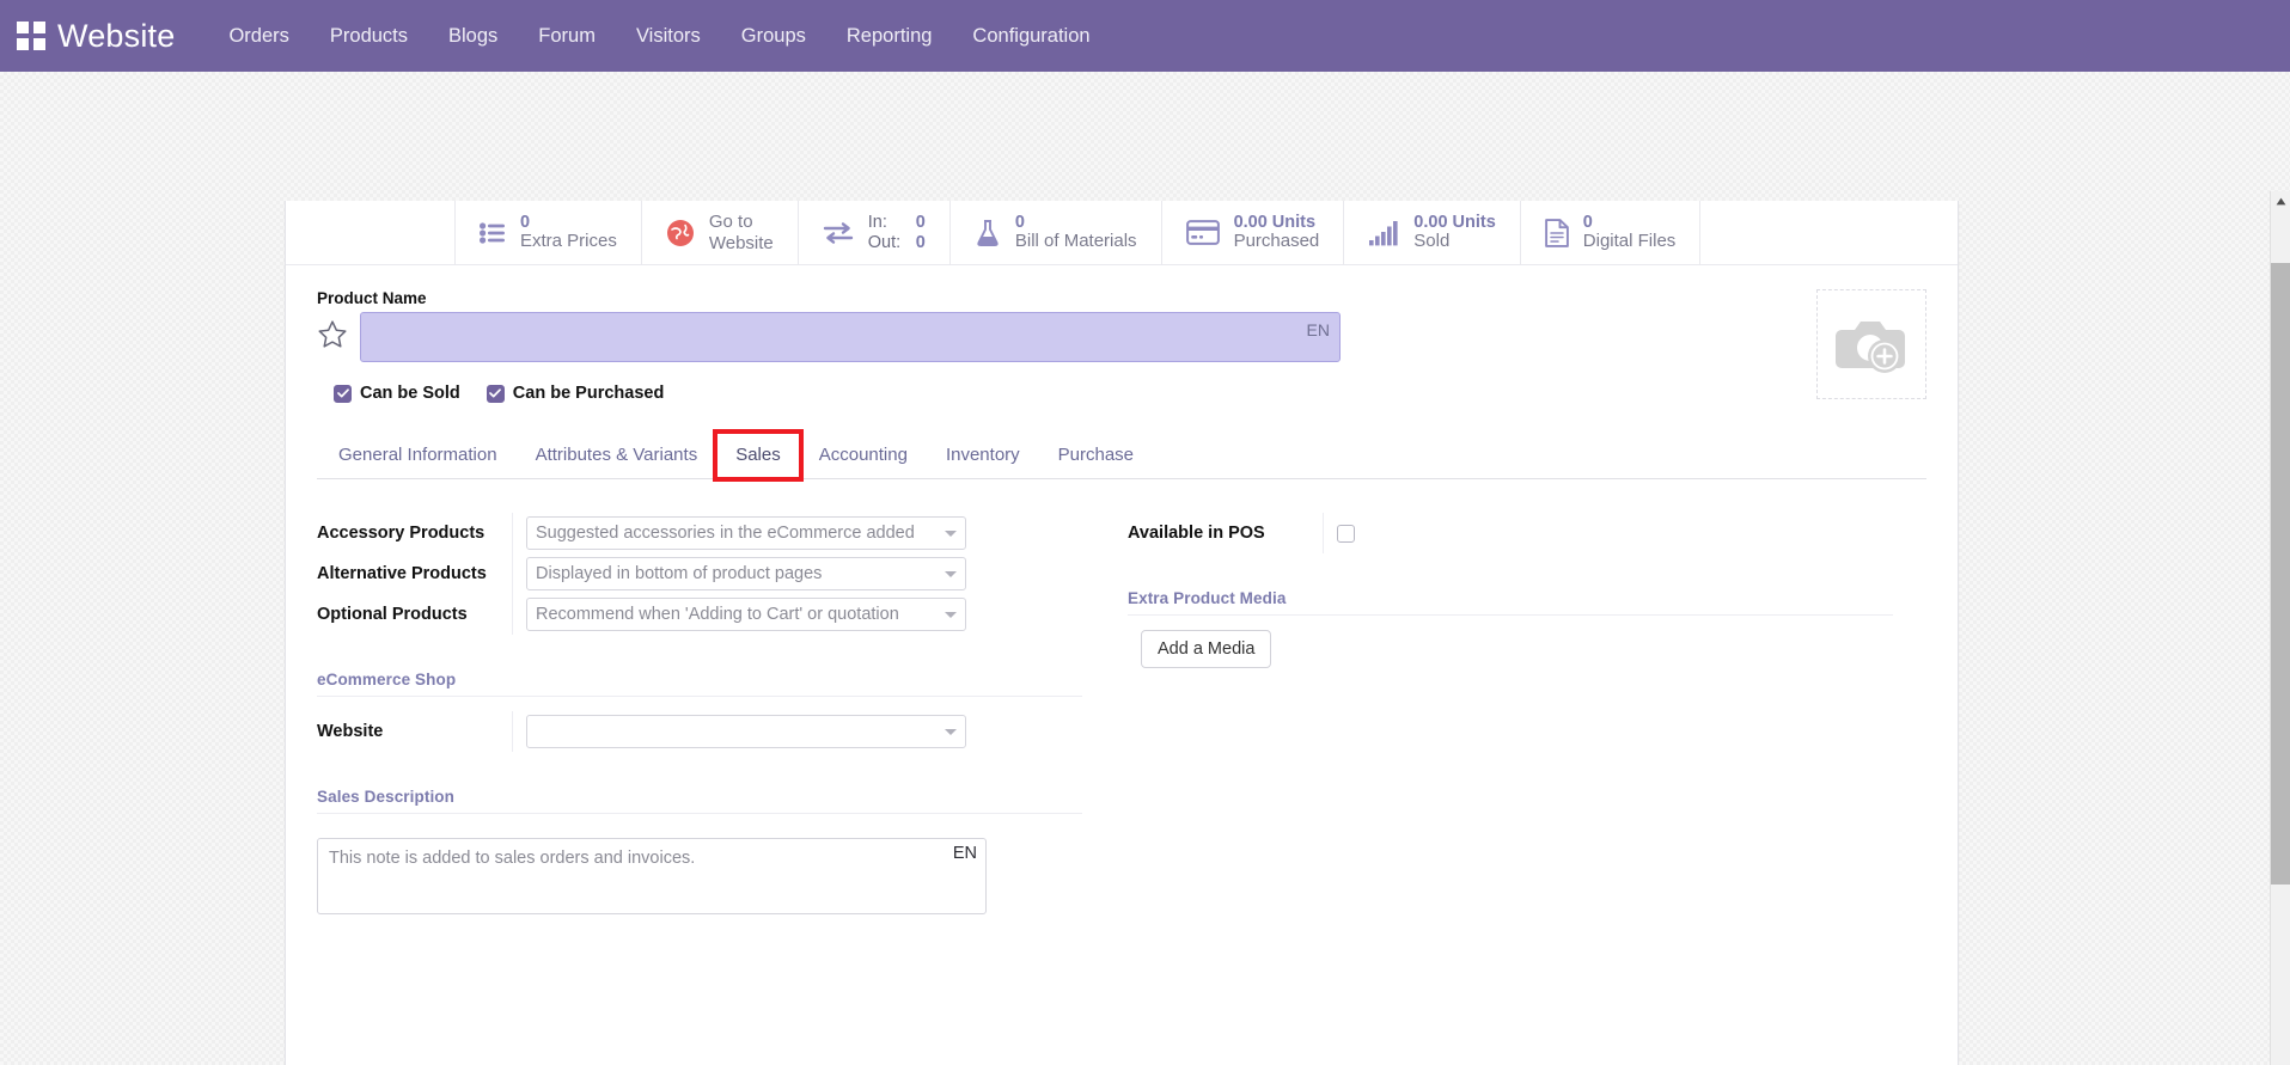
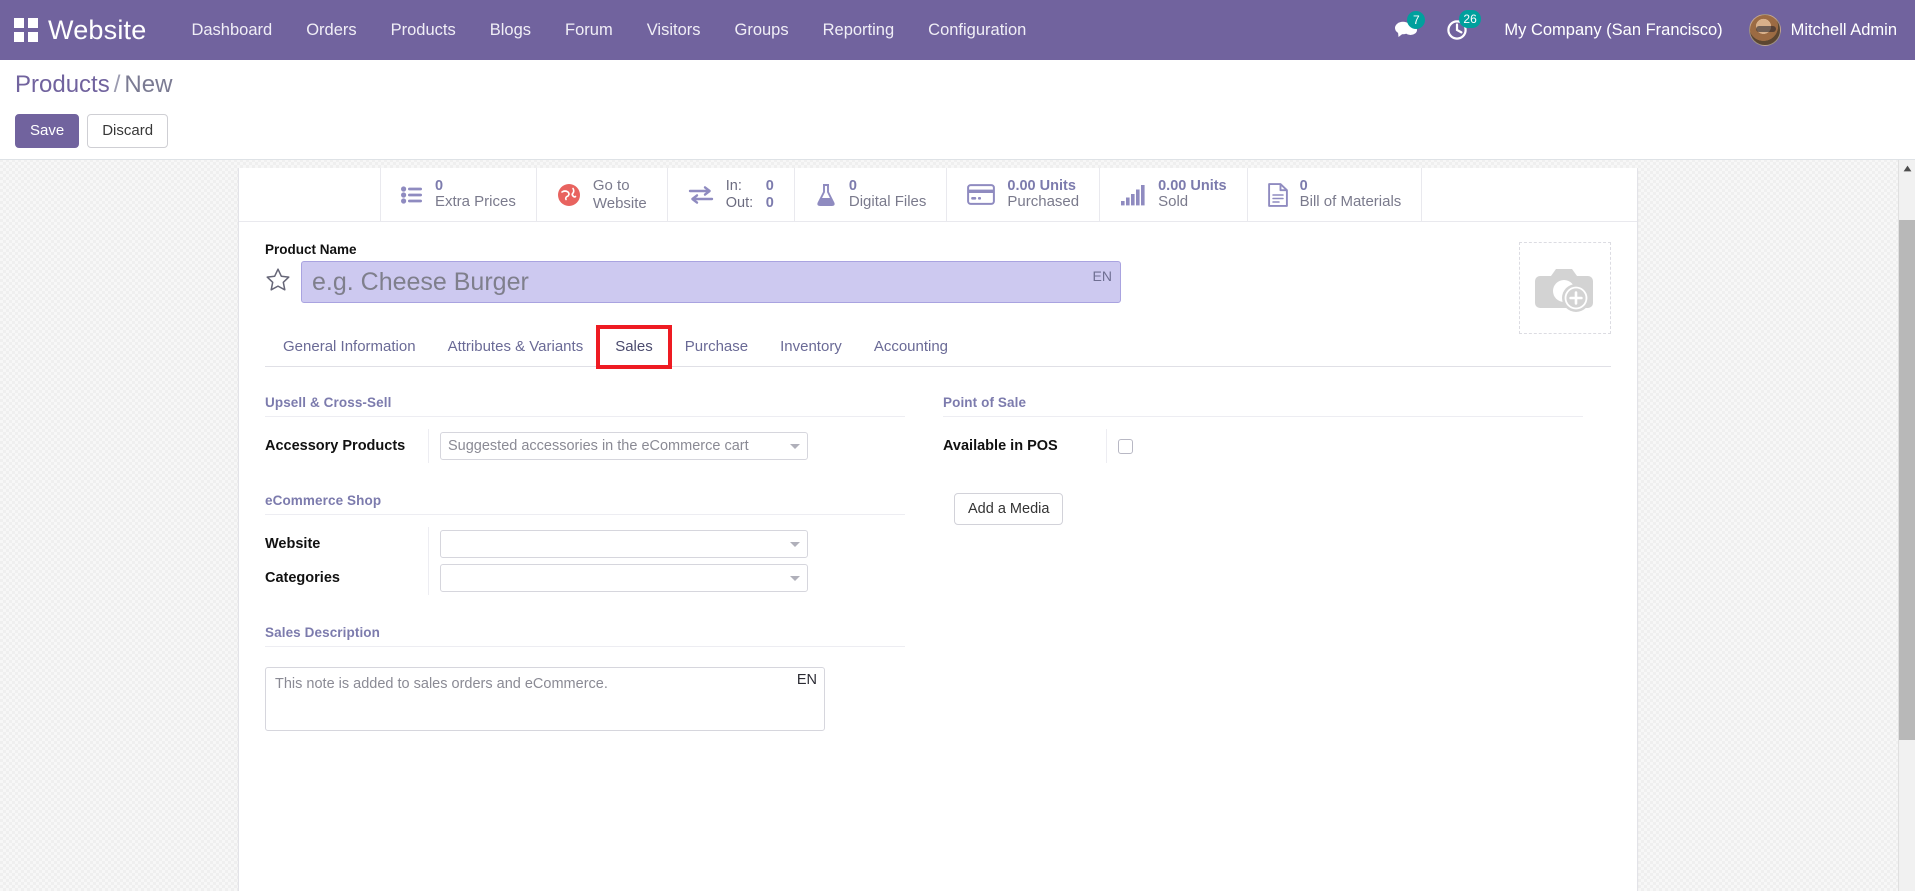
  Website
+ Dashboard
  Orders
  Products
  Blogs
  Forum
  Visitors
  Groups
  Reporting
  Configuration
+ 7
+ 26
+ My Company (San Francisco)
+ Mitchell Admin
+ Products / New
+ Save
+ Discard
  0
  Extra Prices
  Go to
  Website
  In:
  0
  Out:
  0
  0
- Bill of Materials
+ Digital Files
  0.00 Units
  Purchased
  0.00 Units
  Sold
  0
- Digital Files
+ Bill of Materials
  Product Name
+ e.g. Cheese Burger
  EN
- Can be Sold
- Can be Purchased
  General Information
  Attributes & Variants
  Sales
- Accounting
+ Purchase
  Inventory
- Purchase
+ Accounting
+ Upsell & Cross-Sell
  Accessory Products
- Suggested accessories in the eCommerce added
+ Suggested accessories in the eCommerce cart
- Alternative Products
- Displayed in bottom of product pages
- Optional Products
- Recommend when 'Adding to Cart' or quotation
  eCommerce Shop
  Website
+ Categories
  Sales Description
- This note is added to sales orders and invoices.
+ This note is added to sales orders and eCommerce.
  EN
+ Point of Sale
  Available in POS
- Extra Product Media
  Add a Media
